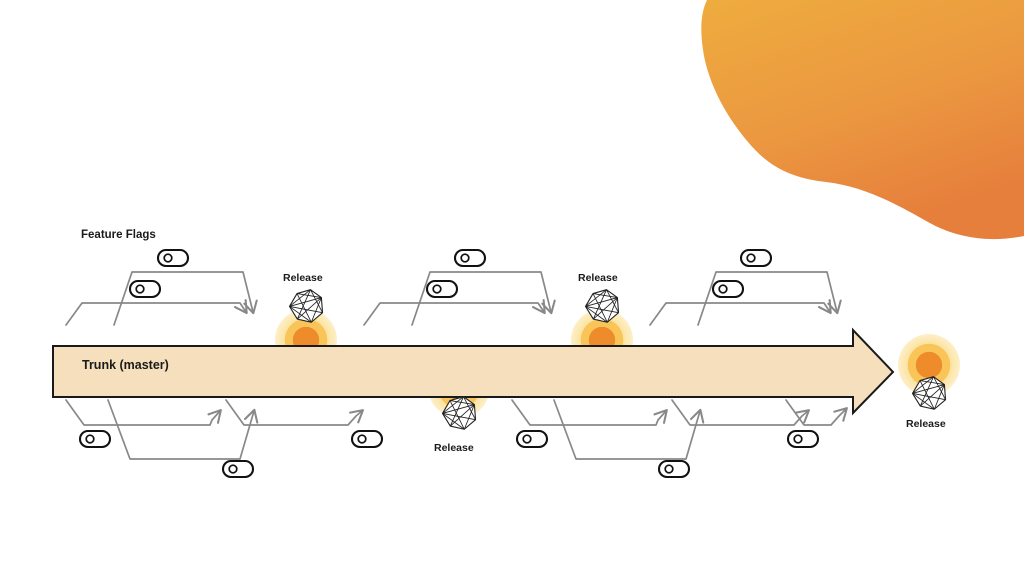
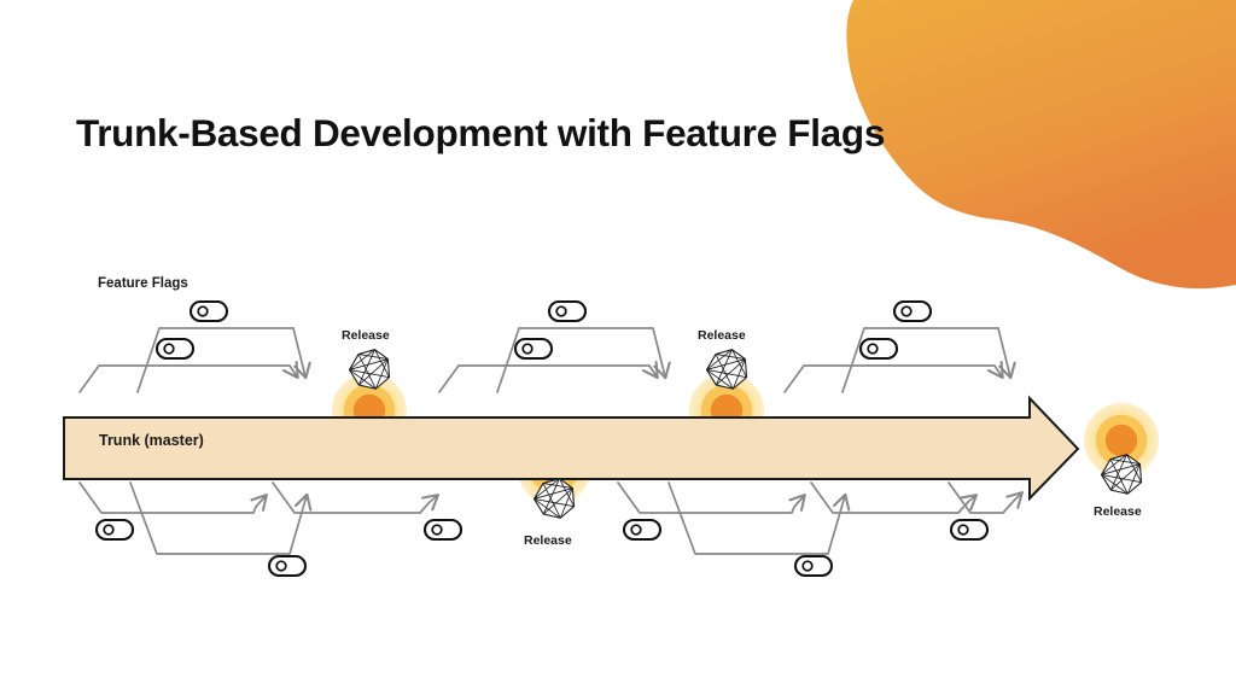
+ Trunk-Based Development with Feature Flags
  Feature Flags
  Trunk (master)
  Release
  Release
  Release
  Release
